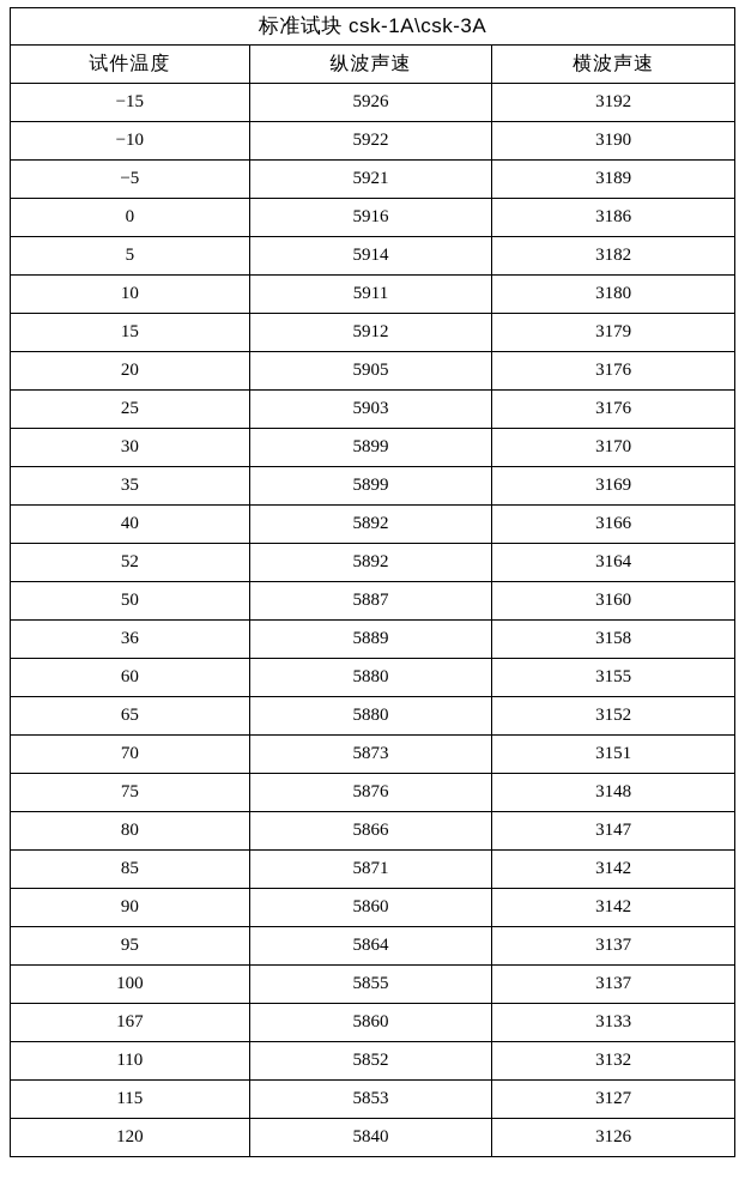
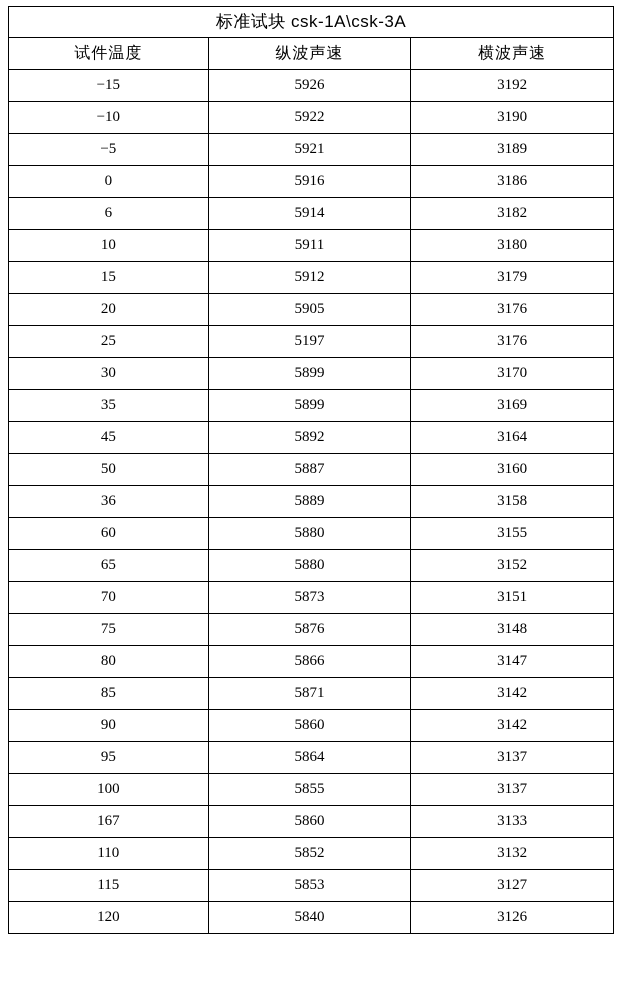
  标准试块 csk-1A\csk-3A
  试件温度	纵波声速	横波声速
  −15	5926	3192
  −10	5922	3190
  −5	5921	3189
  0	5916	3186
- 5	5914	3182
+ 6	5914	3182
  10	5911	3180
  15	5912	3179
  20	5905	3176
- 25	5903	3176
+ 25	5197	3176
  30	5899	3170
  35	5899	3169
- 40	5892	3166
- 52	5892	3164
+ 45	5892	3164
  50	5887	3160
  36	5889	3158
  60	5880	3155
  65	5880	3152
  70	5873	3151
  75	5876	3148
  80	5866	3147
  85	5871	3142
  90	5860	3142
  95	5864	3137
  100	5855	3137
  167	5860	3133
  110	5852	3132
  115	5853	3127
  120	5840	3126
